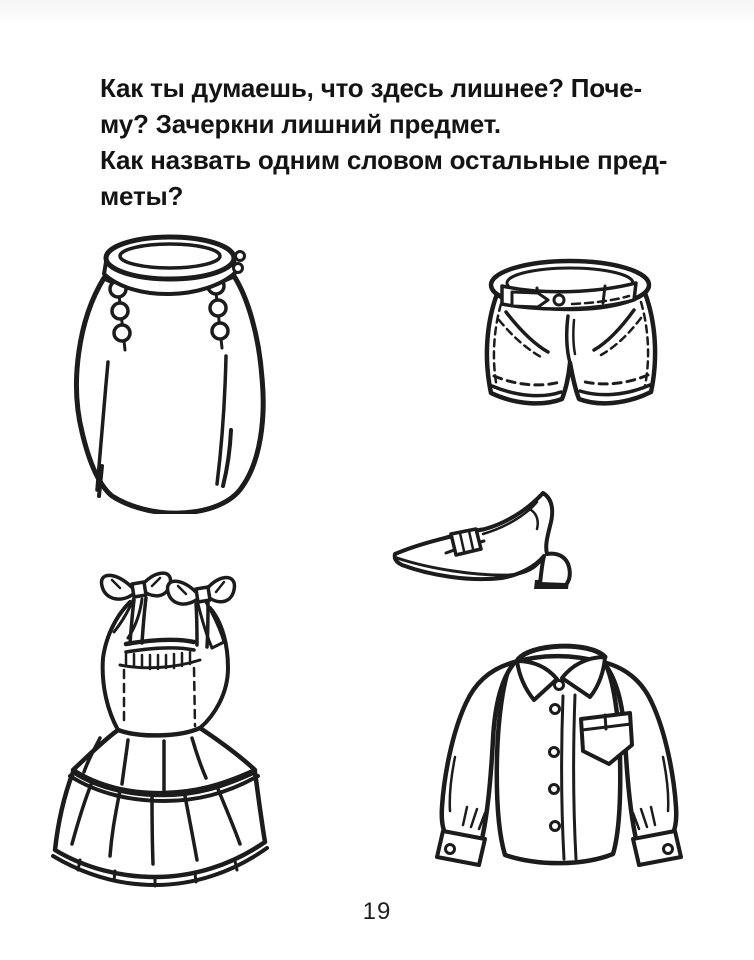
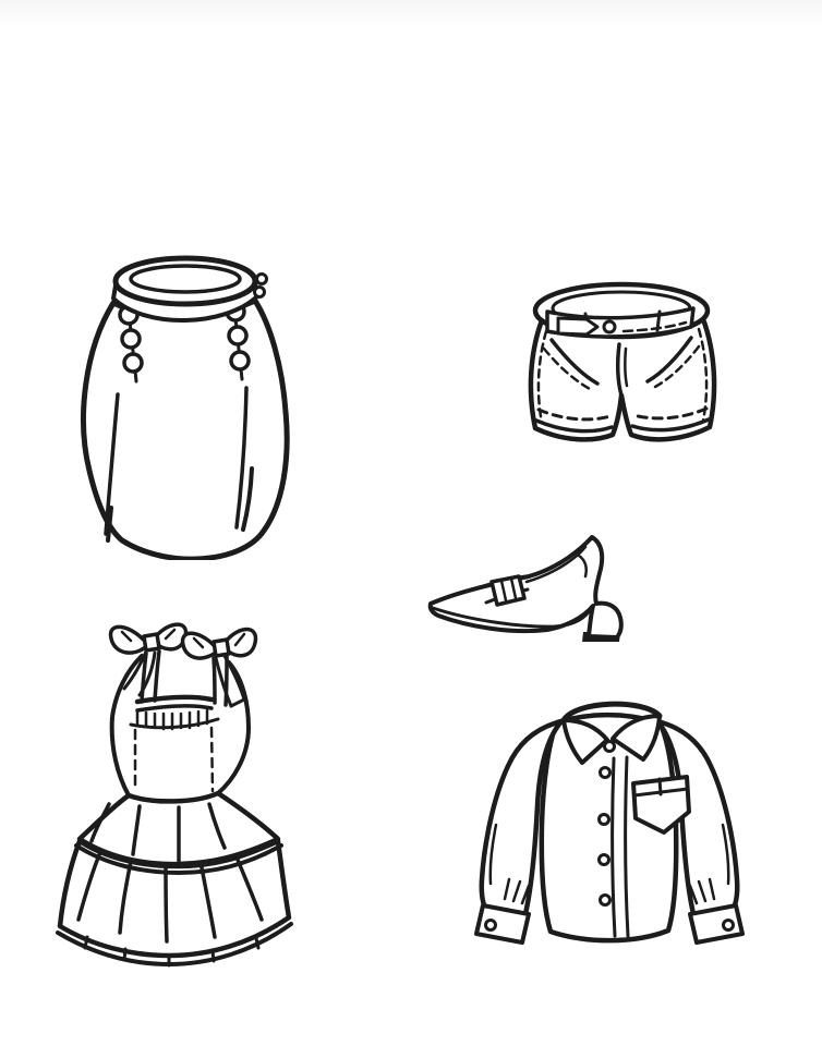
- Как ты думаешь, что здесь лишнее? Поче-
- му? Зачеркни лишний предмет.
- Как назвать одним словом остальные пред-
- меты?
- 19
